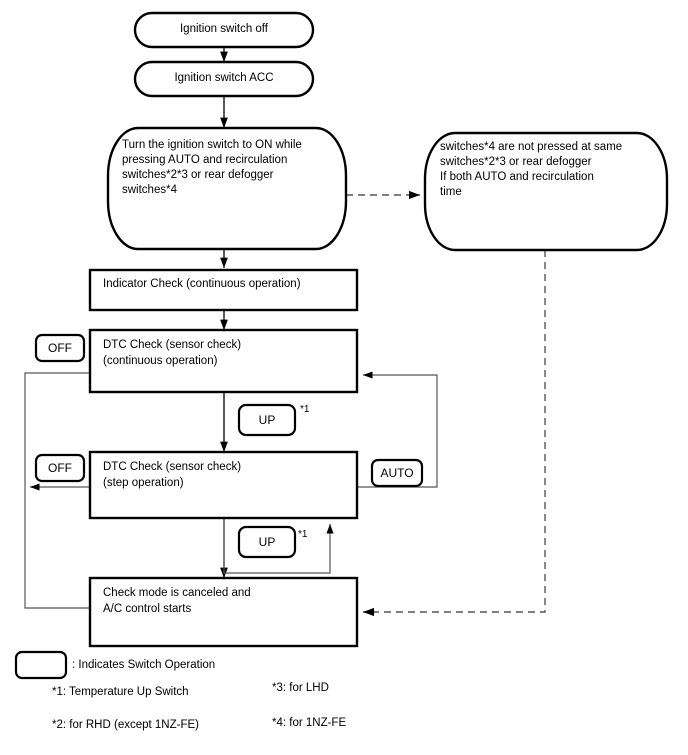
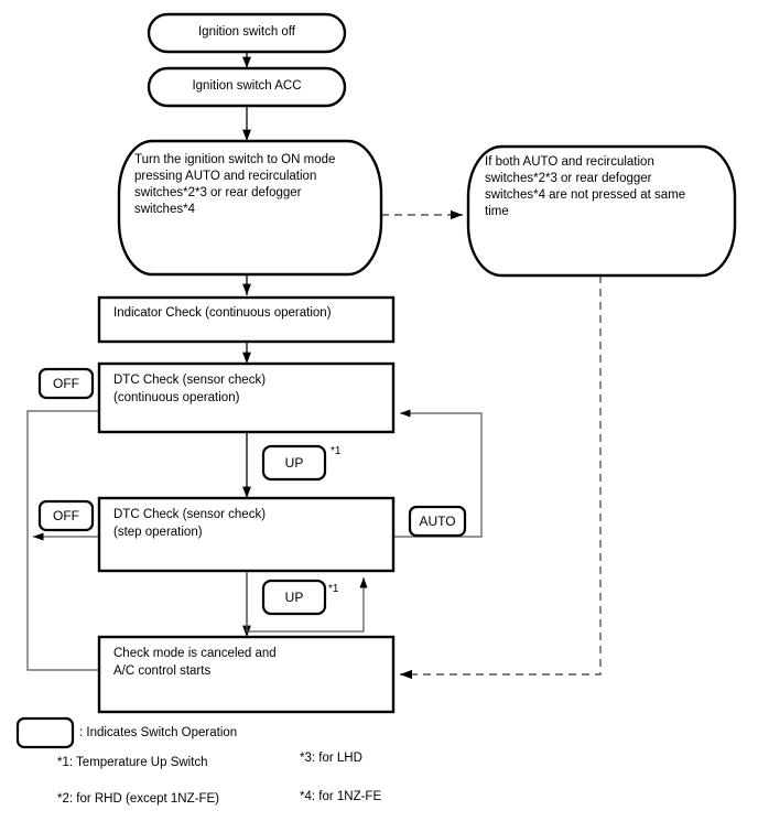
  Ignition switch off
  Ignition switch ACC
- Turn the ignition switch to ON while
+ Turn the ignition switch to ON mode
  pressing AUTO and recirculation
  switches*2*3 or rear defogger
  switches*4
- switches*4 are not pressed at same
+ If both AUTO and recirculation
  switches*2*3 or rear defogger
- If both AUTO and recirculation
+ switches*4 are not pressed at same
  time
  Indicator Check (continuous operation)
  DTC Check (sensor check)
  (continuous operation)
  DTC Check (sensor check)
  (step operation)
  Check mode is canceled and
  A/C control starts
  OFF
  OFF
  UP
  *1
  UP
  *1
  AUTO
  : Indicates Switch Operation
  *1: Temperature Up Switch
  *2: for RHD (except 1NZ-FE)
  *3: for LHD
  *4: for 1NZ-FE
